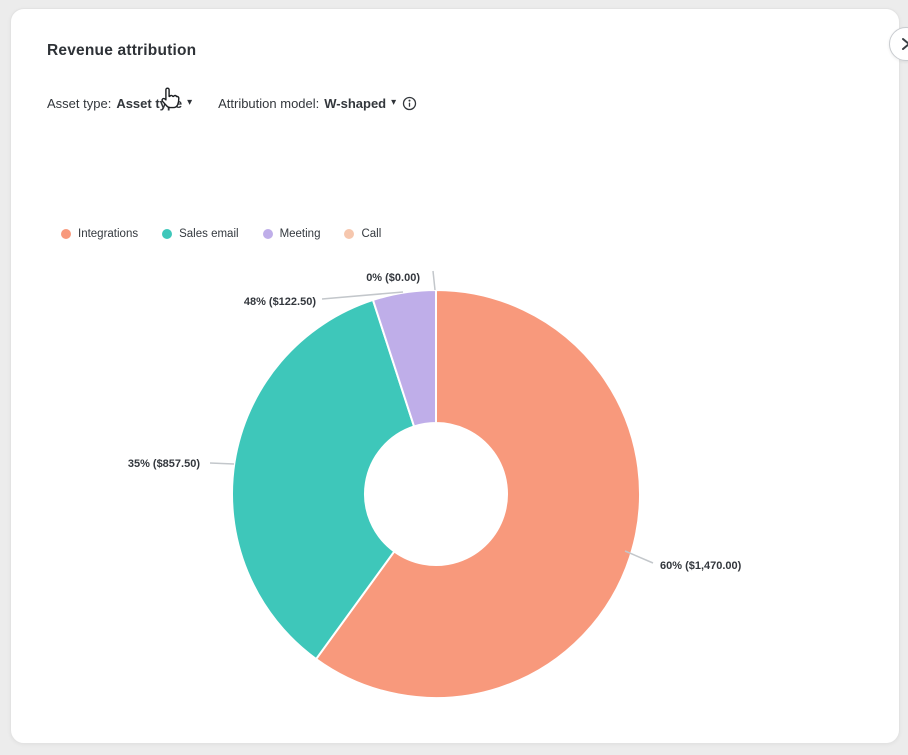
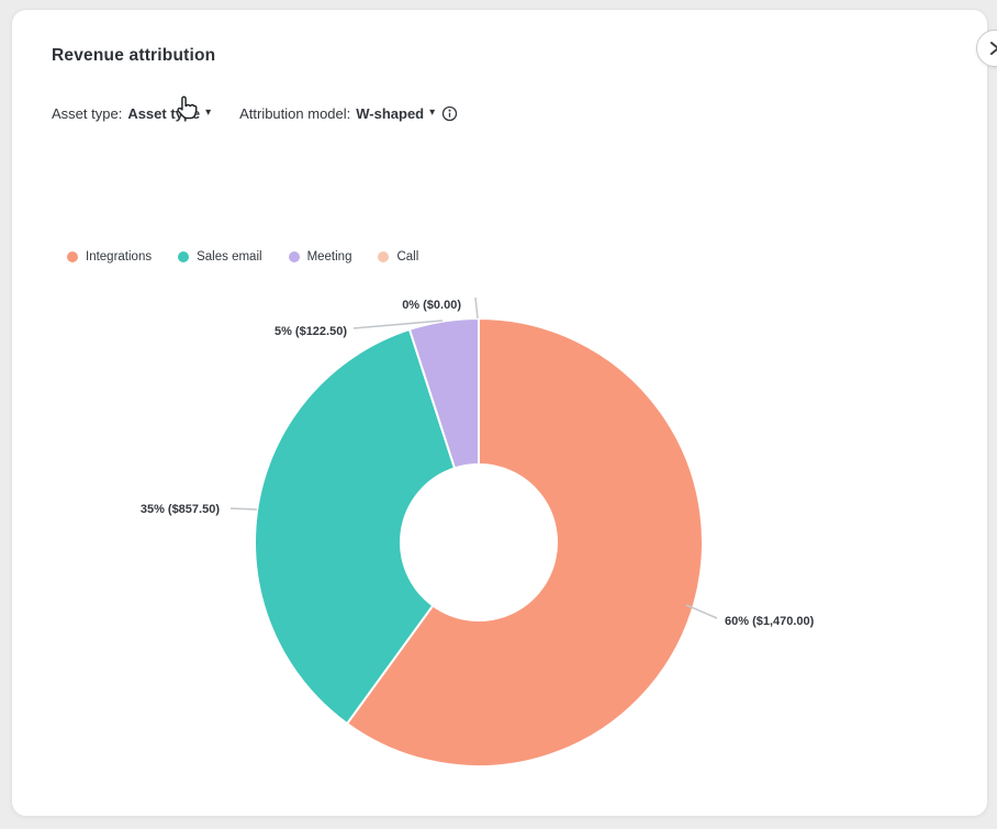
  Revenue attribution
  Asset type:
  ▾
  Attribution model:
  W-shaped
  ▾
  Integrations
  Sales email
  Meeting
  Call
  60% ($1,470.00)
  35% ($857.50)
- 48% ($122.50)
+ 5% ($122.50)
  0% ($0.00)
